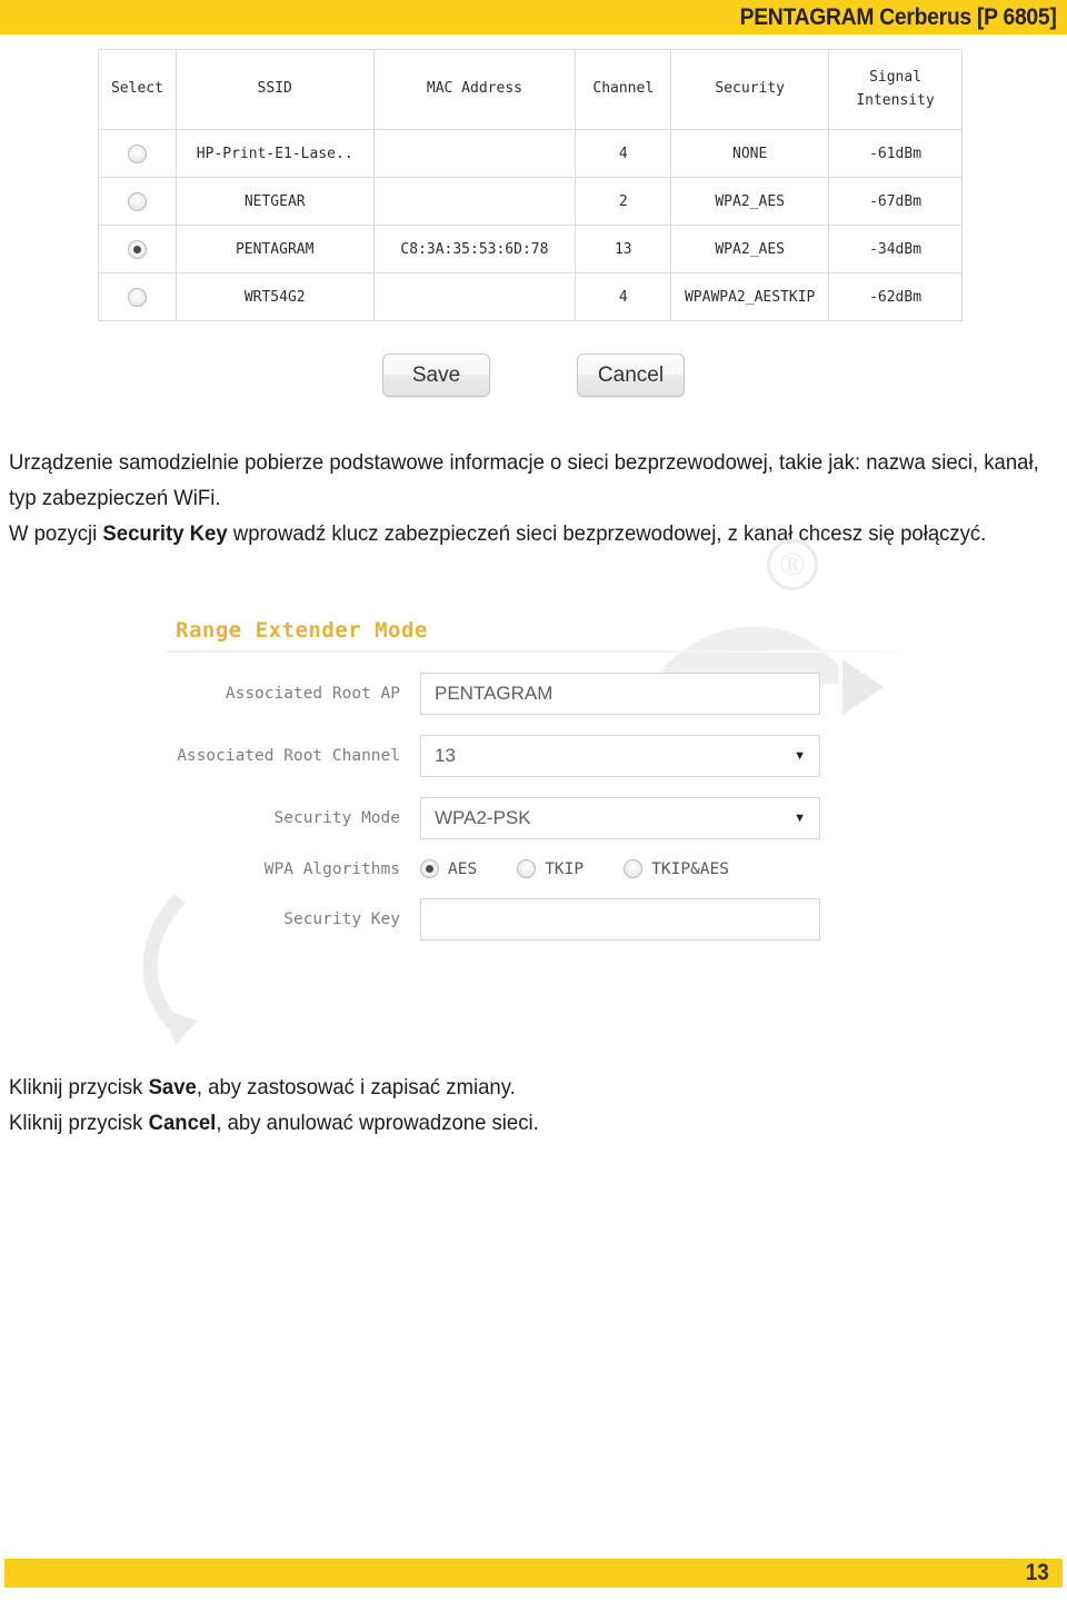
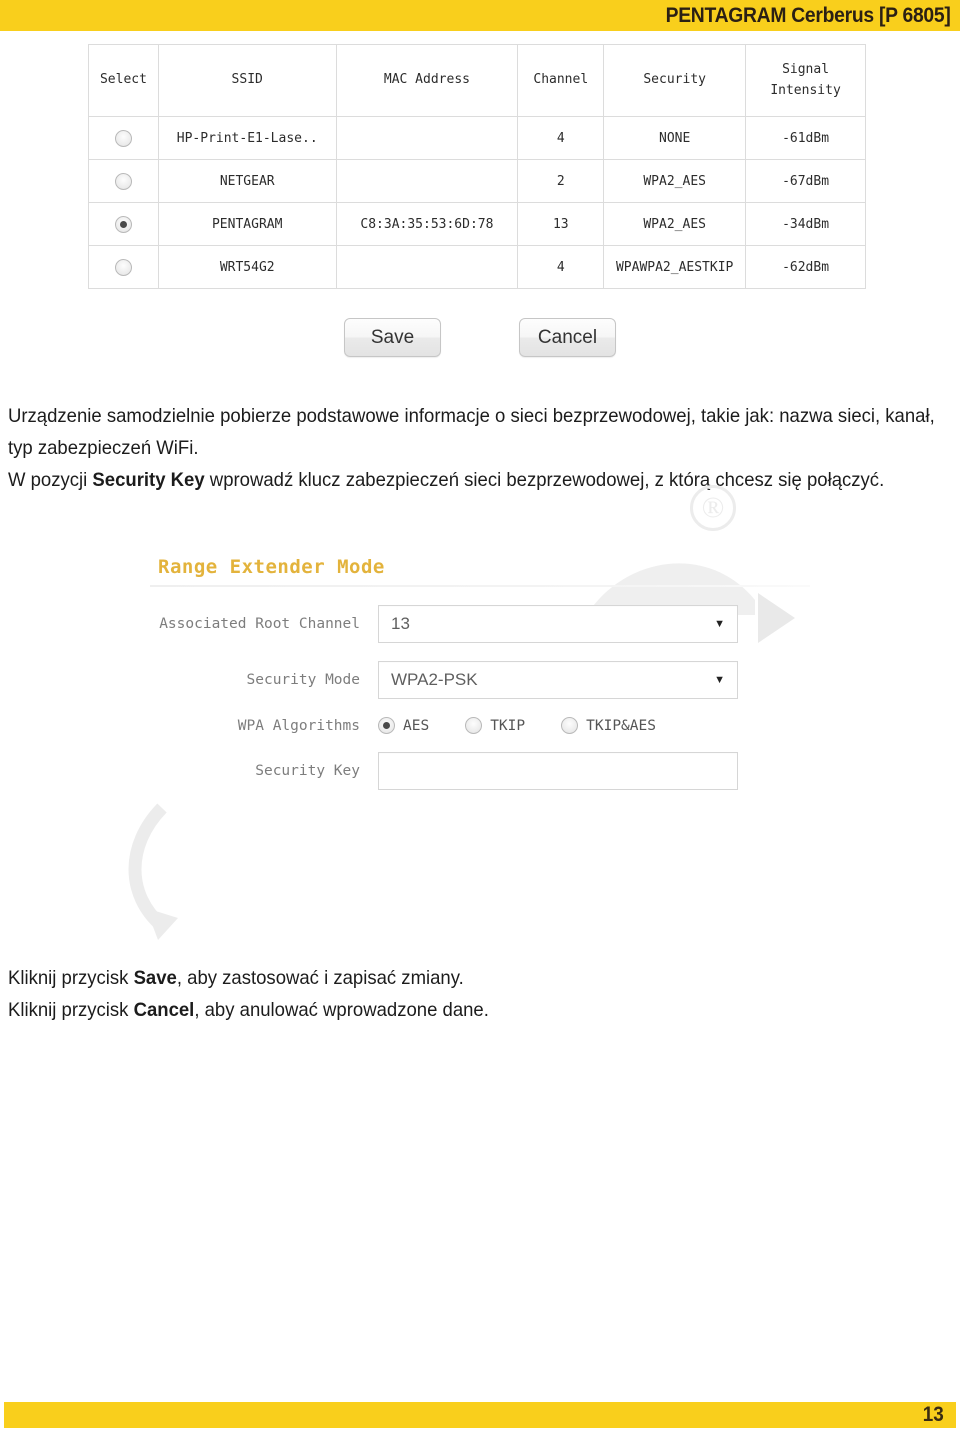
  PENTAGRAM Cerberus [P 6805]
  Select	SSID	MAC Address	Channel	Security	Signal Intensity
  	HP-Print-E1-Lase..		4	NONE	-61dBm
  	NETGEAR		2	WPA2_AES	-67dBm
  	PENTAGRAM	C8:3A:35:53:6D:78	13	WPA2_AES	-34dBm
  	WRT54G2		4	WPAWPA2_AESTKIP	-62dBm
  Save
  Cancel
  Urządzenie samodzielnie pobierze podstawowe informacje o sieci bezprzewodowej, takie jak: nazwa sieci, kanał, typ zabezpieczeń WiFi.
- W pozycji Security Key wprowadź klucz zabezpieczeń sieci bezprzewodowej, z kanał chcesz się połączyć.
+ W pozycji Security Key wprowadź klucz zabezpieczeń sieci bezprzewodowej, z którą chcesz się połączyć.
  Range Extender Mode
- Associated Root AP
- PENTAGRAM
  Associated Root Channel
  13
  ▼
  Security Mode
  WPA2-PSK
  ▼
  WPA Algorithms
  AES
  TKIP
  TKIP&AES
  Security Key
  Kliknij przycisk Save, aby zastosować i zapisać zmiany.
- Kliknij przycisk Cancel, aby anulować wprowadzone sieci.
+ Kliknij przycisk Cancel, aby anulować wprowadzone dane.
  13
